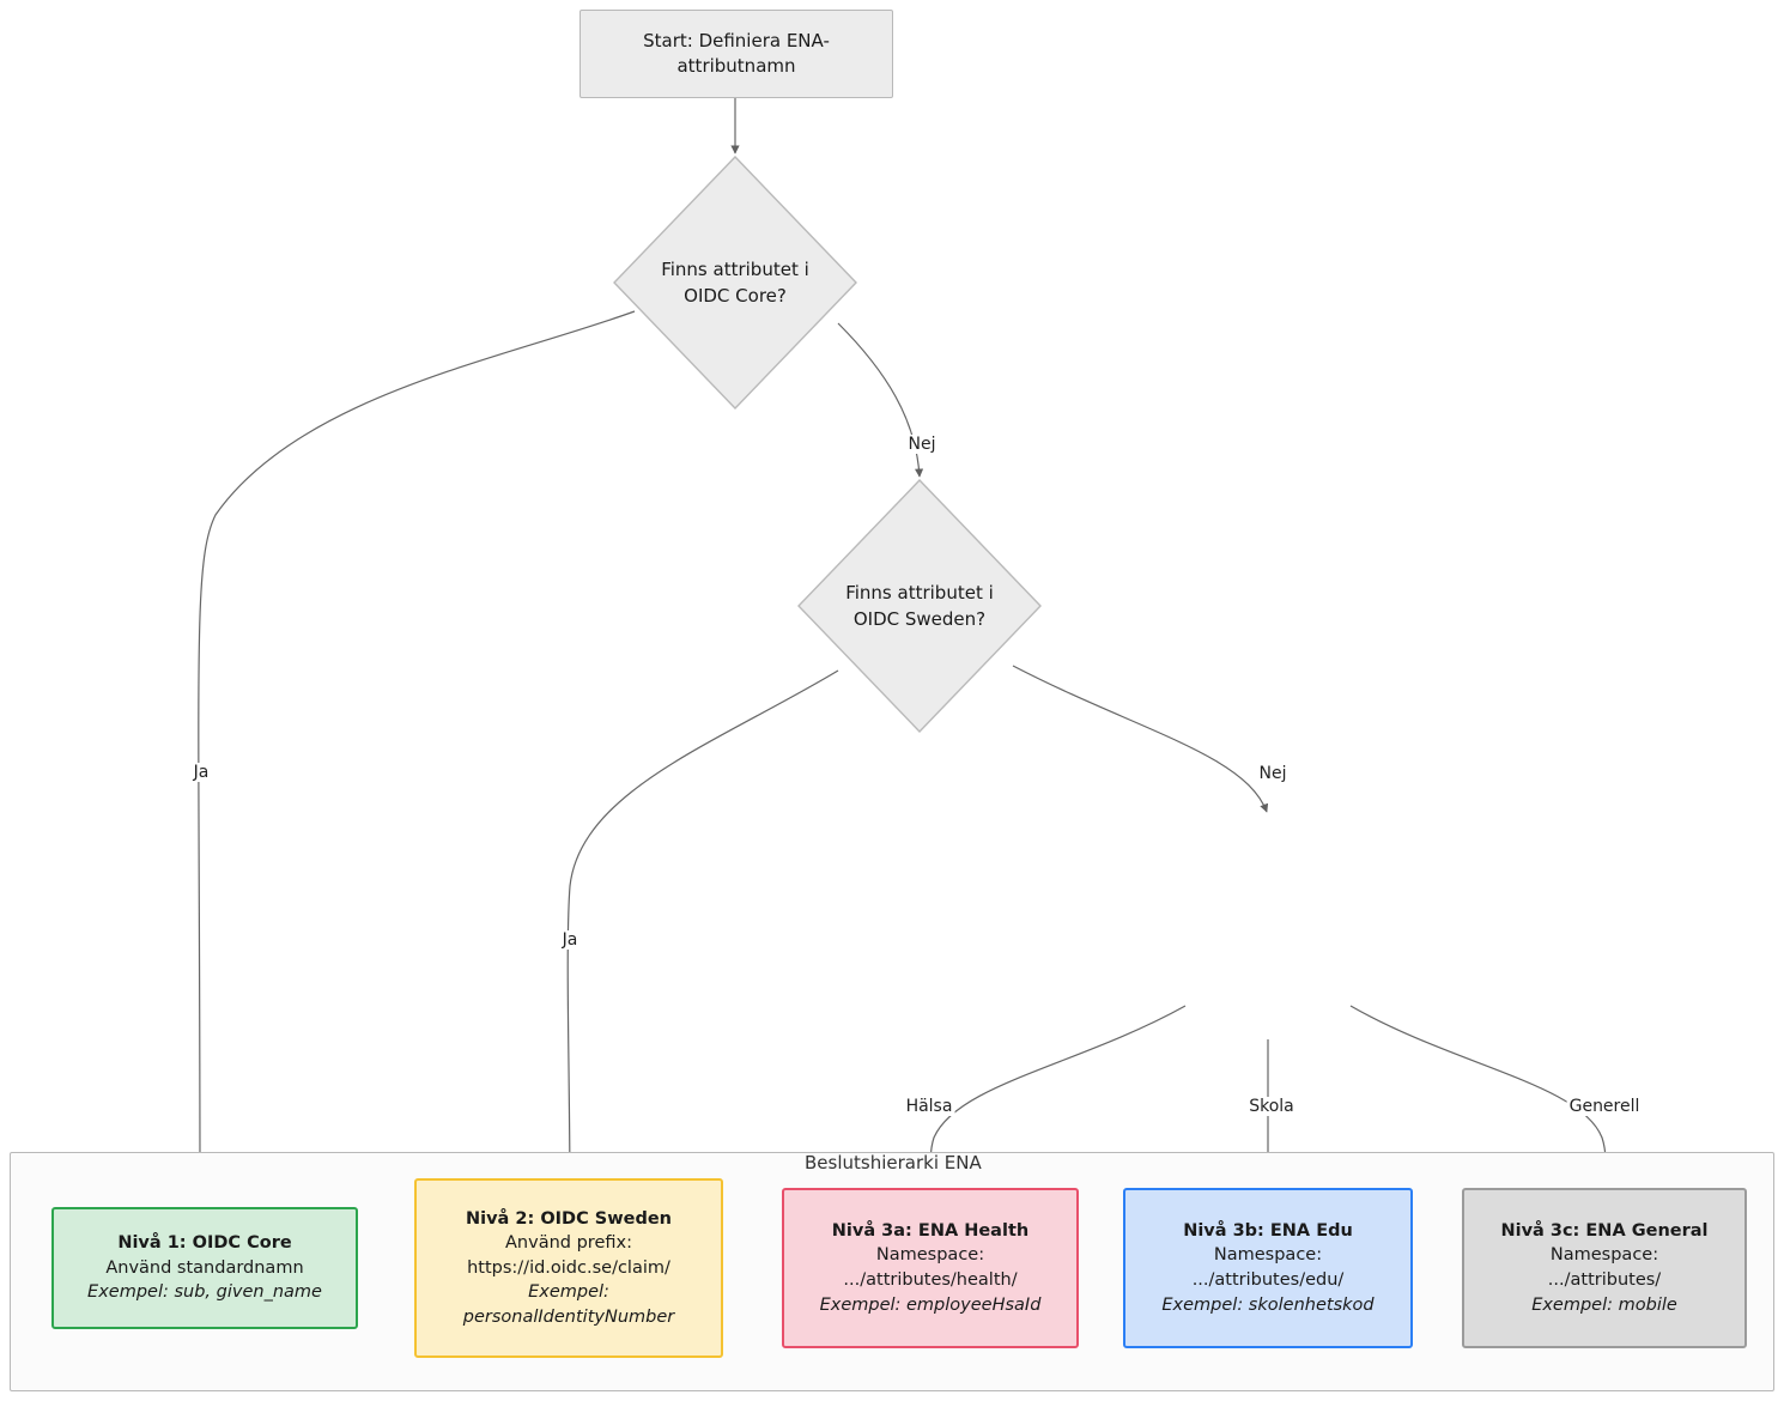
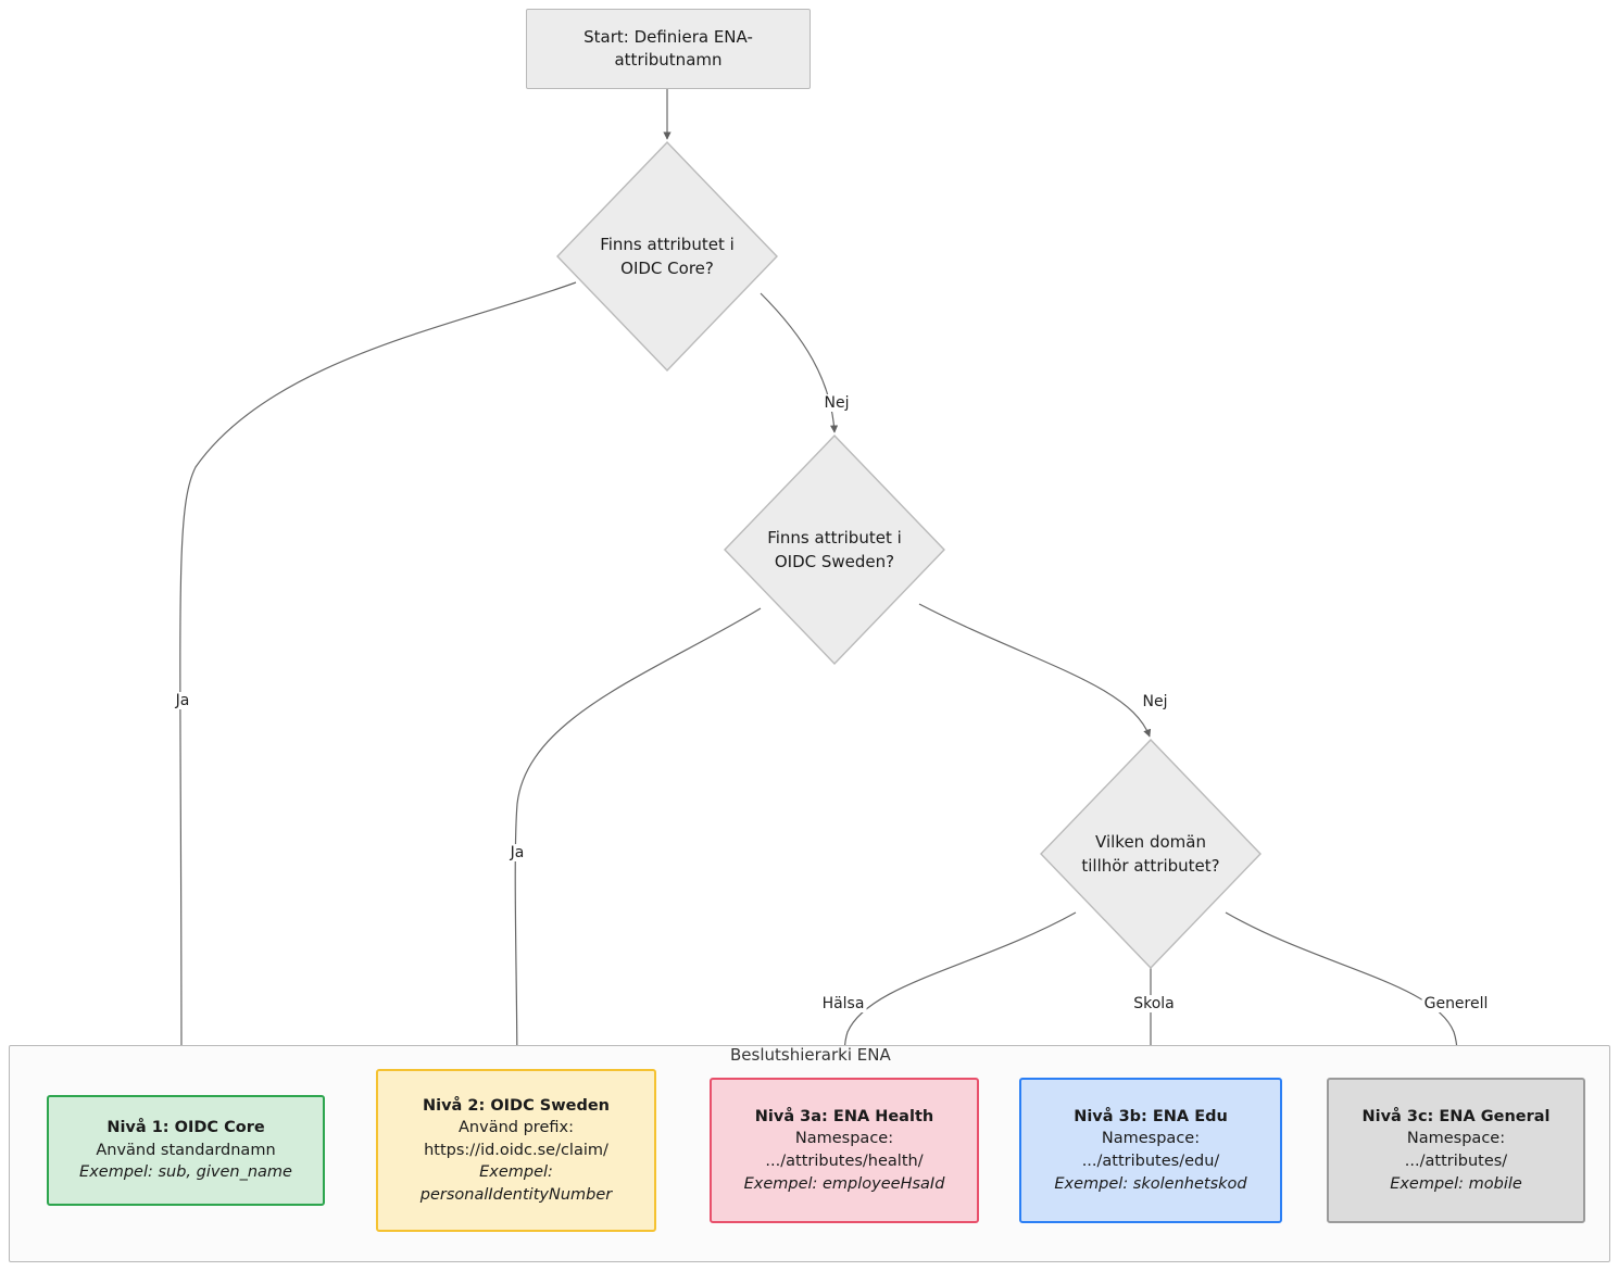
  Start: Definiera ENA-
  attributnamn
  Finns attributet i
  OIDC Core?
  Finns attributet i
  OIDC Sweden?
+ Vilken domän
+ tillhör attributet?
  Ja
  Nej
  Ja
  Nej
  Hälsa
  Skola
  Generell
  Beslutshierarki ENA
  Nivå 1: OIDC Core
  Använd standardnamn
  Exempel: sub, given_name
  Nivå 2: OIDC Sweden
  Använd prefix:
  https://id.oidc.se/claim/
  Exempel:
  personalIdentityNumber
  Nivå 3a: ENA Health
  Namespace:
  .../attributes/health/
  Exempel: employeeHsaId
  Nivå 3b: ENA Edu
  Namespace:
  .../attributes/edu/
  Exempel: skolenhetskod
  Nivå 3c: ENA General
  Namespace:
  .../attributes/
  Exempel: mobile
